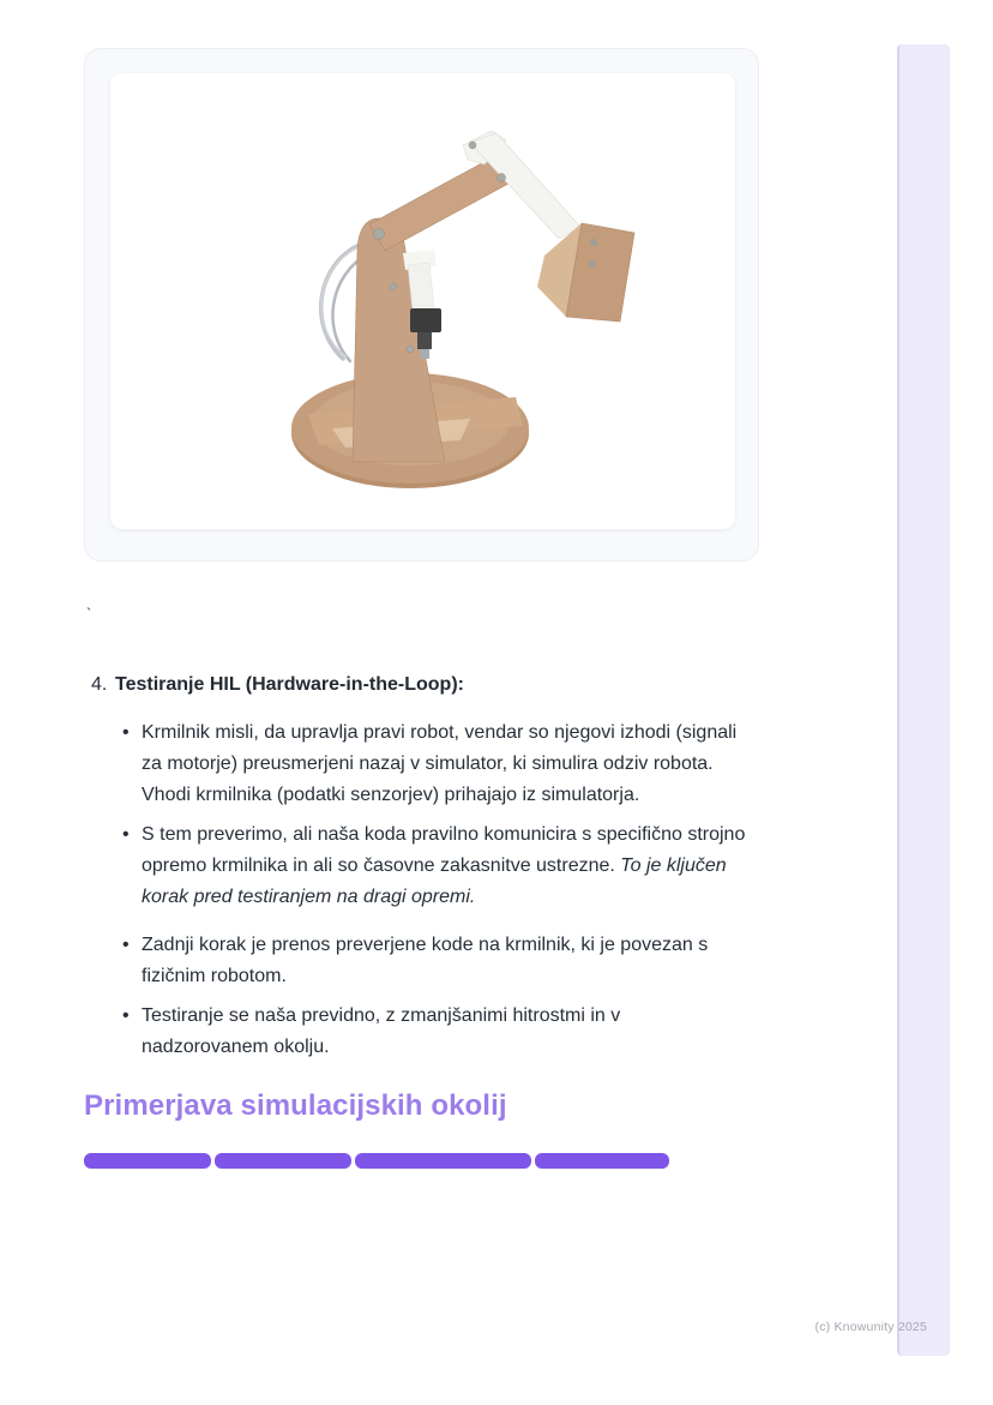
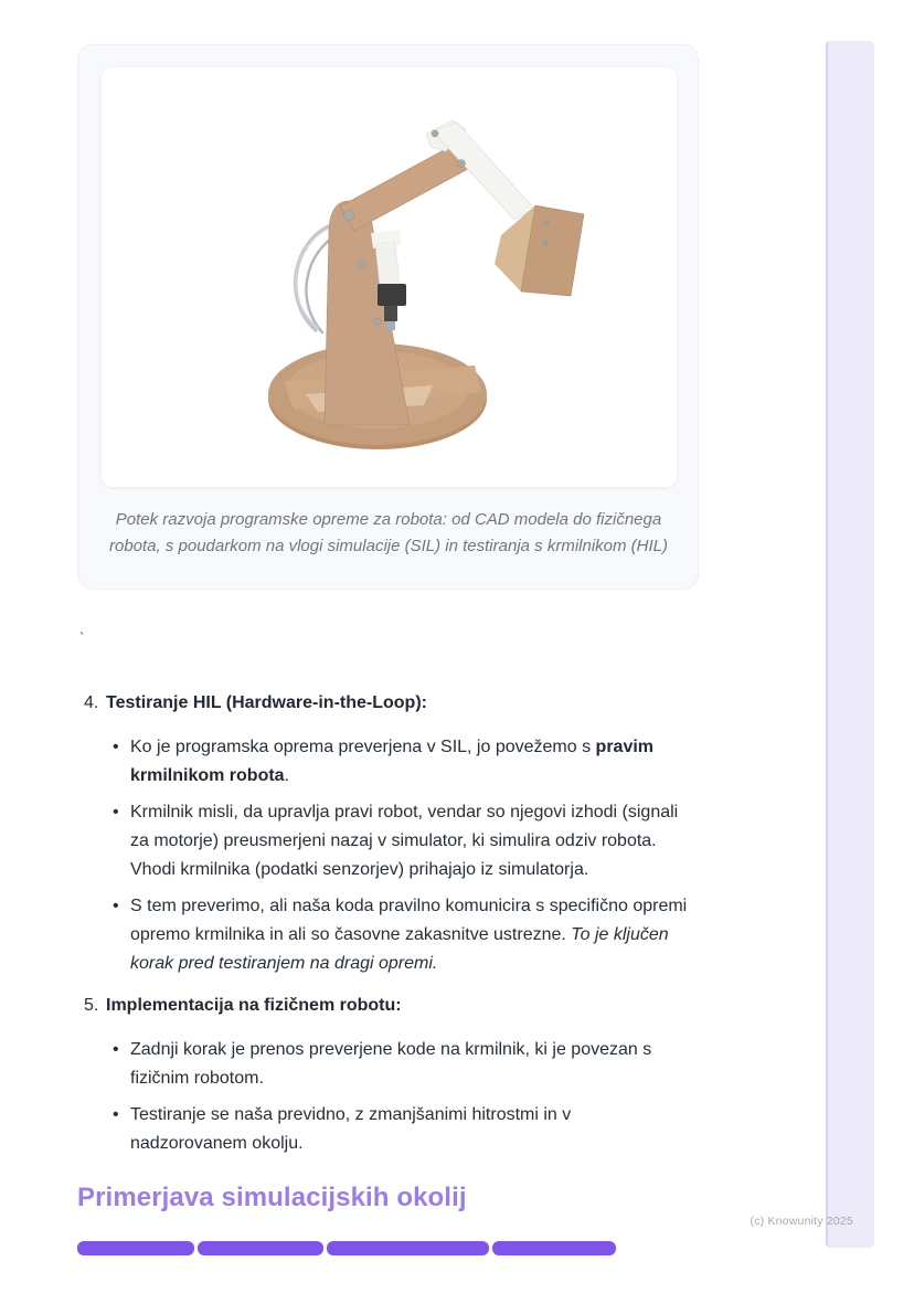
  (c) Knowunity 2025
+ Potek razvoja programske opreme za robota: od CAD modela do fizičnega robota, s poudarkom na vlogi simulacije (SIL) in testiranja s krmilnikom (HIL)
  `
  4. Testiranje HIL (Hardware-in-the-Loop):
+ Ko je programska oprema preverjena v SIL, jo povežemo s pravim krmilnikom robota.
  Krmilnik misli, da upravlja pravi robot, vendar so njegovi izhodi (signali za motorje) preusmerjeni nazaj v simulator, ki simulira odziv robota. Vhodi krmilnika (podatki senzorjev) prihajajo iz simulatorja.
- S tem preverimo, ali naša koda pravilno komunicira s specifično strojno opremo krmilnika in ali so časovne zakasnitve ustrezne. To je ključen korak pred testiranjem na dragi opremi.
+ S tem preverimo, ali naša koda pravilno komunicira s specifično opremi opremo krmilnika in ali so časovne zakasnitve ustrezne. To je ključen korak pred testiranjem na dragi opremi.
+ 5. Implementacija na fizičnem robotu:
  Zadnji korak je prenos preverjene kode na krmilnik, ki je povezan s fizičnim robotom.
  Testiranje se naša previdno, z zmanjšanimi hitrostmi in v nadzorovanem okolju.
  Primerjava simulacijskih okolij
